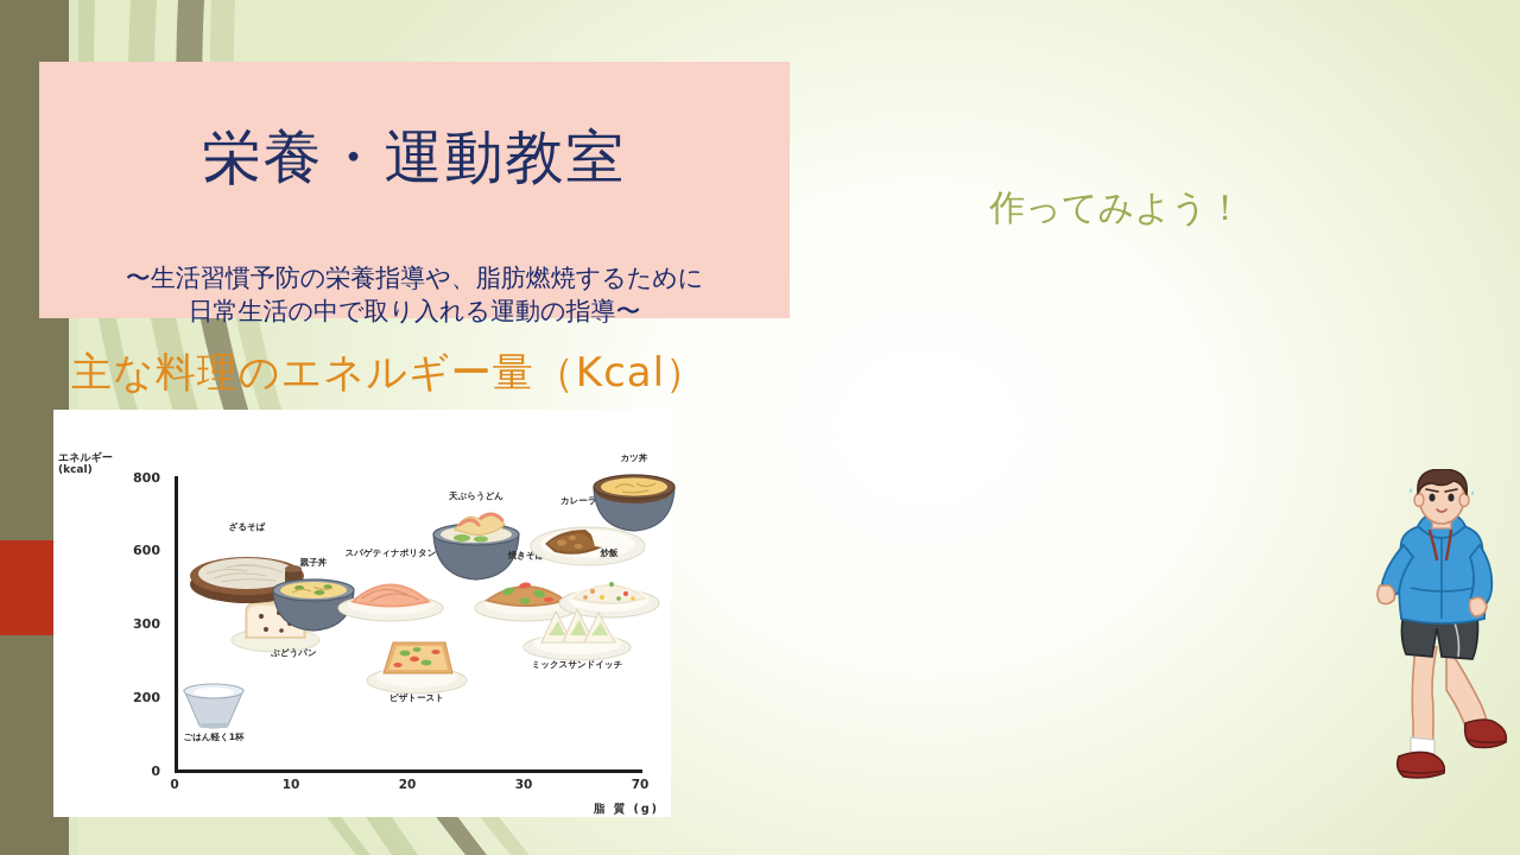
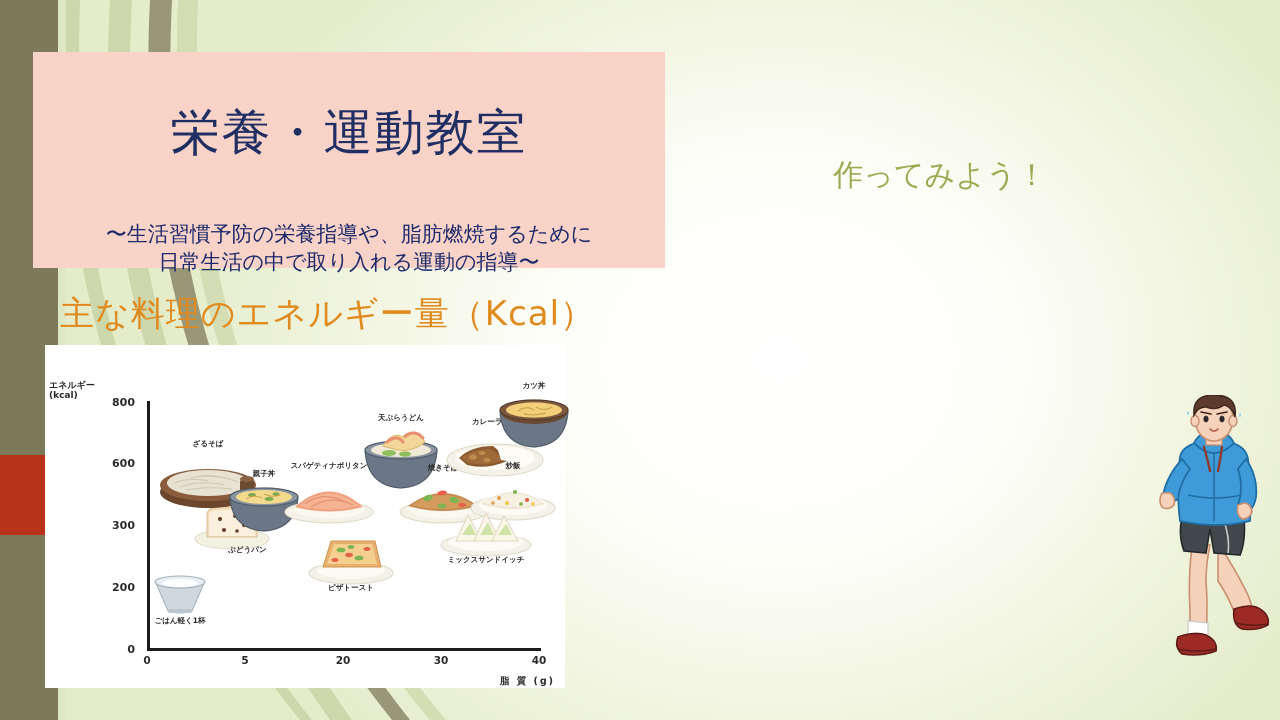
  栄養・運動教室
  〜生活習慣予防の栄養指導や、脂肪燃焼するために
  日常生活の中で取り入れる運動の指導〜
  主な料理のエネルギー量（Kcal）
  エネルギー
  (kcal)
  800
  600
  300
  200
  0
  0
- 10
+ 5
  20
  30
- 70
+ 40
  脂 質 (g)
  ごはん軽く1杯
  ぶどうパン
  ざるそば
  親子丼
  スパゲティナポリタン
  天ぷらうどん
  焼きそ
  ピザトースト
  カツ丼
  炒飯
  ミックスサンドイッチ
  作ってみよう！
